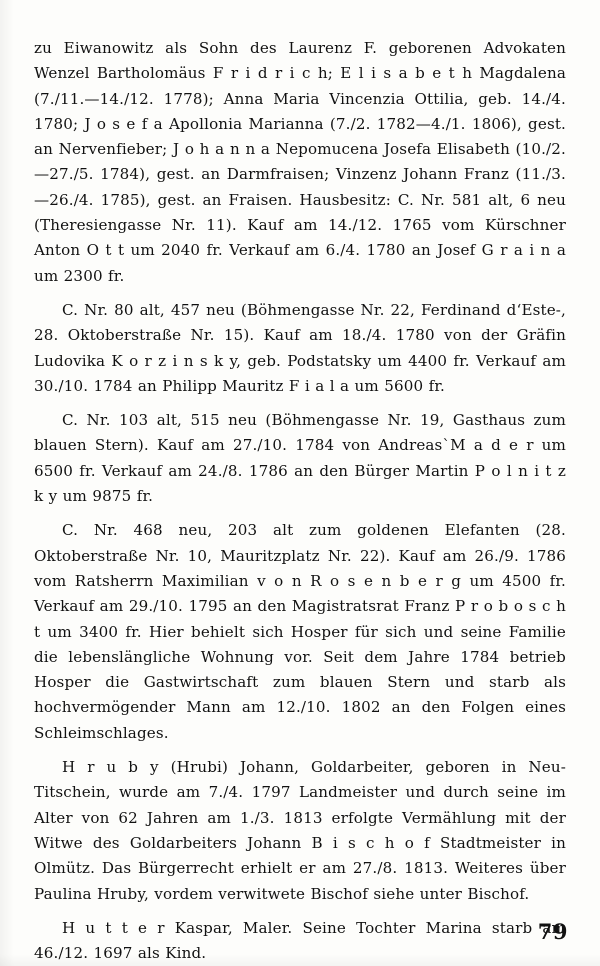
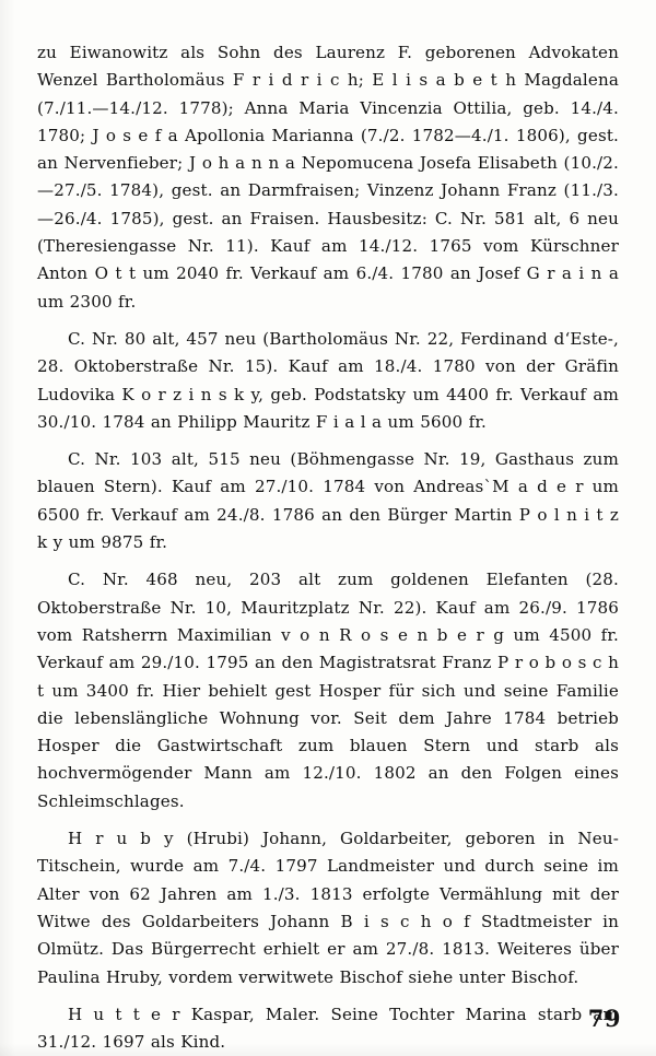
  zu Eiwanowitz als Sohn des Laurenz F. geborenen Advokaten Wenzel Bartholomäus F r i d r i c h; E l i s a b e t h Magdalena (7./11.—14./12. 1778); Anna Maria Vincenzia Ottilia, geb. 14./4. 1780; J o s e f a Apollonia Marianna (7./2. 1782—4./1. 1806), gest. an Nervenfieber; J o h a n n a Nepomucena Josefa Elisabeth (10./2.—27./5. 1784), gest. an Darmfraisen; Vinzenz Johann Franz (11./3.—26./4. 1785), gest. an Fraisen. Hausbesitz: C. Nr. 581 alt, 6 neu (Theresiengasse Nr. 11). Kauf am 14./12. 1765 vom Kürschner Anton O t t um 2040 fr. Verkauf am 6./4. 1780 an Josef G r a i n a um 2300 fr.
- C. Nr. 80 alt, 457 neu (Böhmengasse Nr. 22, Ferdinand d‘Este-, 28. Oktoberstraße Nr. 15). Kauf am 18./4. 1780 von der Gräfin Ludovika K o r z i n s k y, geb. Podstatsky um 4400 fr. Verkauf am 30./10. 1784 an Philipp Mauritz F i a l a um 5600 fr.
+ C. Nr. 80 alt, 457 neu (Bartholomäus Nr. 22, Ferdinand d‘Este-, 28. Oktoberstraße Nr. 15). Kauf am 18./4. 1780 von der Gräfin Ludovika K o r z i n s k y, geb. Podstatsky um 4400 fr. Verkauf am 30./10. 1784 an Philipp Mauritz F i a l a um 5600 fr.
  C. Nr. 103 alt, 515 neu (Böhmengasse Nr. 19, Gasthaus zum blauen Stern). Kauf am 27./10. 1784 von Andreas`M a d e r um 6500 fr. Verkauf am 24./8. 1786 an den Bürger Martin P o l n i t z k y um 9875 fr.
- C. Nr. 468 neu, 203 alt zum goldenen Elefanten (28. Oktoberstraße Nr. 10, Mauritzplatz Nr. 22). Kauf am 26./9. 1786 vom Ratsherrn Maximilian v o n R o s e n b e r g um 4500 fr. Verkauf am 29./10. 1795 an den Magistratsrat Franz P r o b o s c h t um 3400 fr. Hier behielt sich Hosper für sich und seine Familie die lebenslängliche Wohnung vor. Seit dem Jahre 1784 betrieb Hosper die Gastwirtschaft zum blauen Stern und starb als hochvermögender Mann am 12./10. 1802 an den Folgen eines Schleimschlages.
+ C. Nr. 468 neu, 203 alt zum goldenen Elefanten (28. Oktoberstraße Nr. 10, Mauritzplatz Nr. 22). Kauf am 26./9. 1786 vom Ratsherrn Maximilian v o n R o s e n b e r g um 4500 fr. Verkauf am 29./10. 1795 an den Magistratsrat Franz P r o b o s c h t um 3400 fr. Hier behielt gest Hosper für sich und seine Familie die lebenslängliche Wohnung vor. Seit dem Jahre 1784 betrieb Hosper die Gastwirtschaft zum blauen Stern und starb als hochvermögender Mann am 12./10. 1802 an den Folgen eines Schleimschlages.
  H r u b y (Hrubi) Johann, Goldarbeiter, geboren in Neu-Titschein, wurde am 7./4. 1797 Landmeister und durch seine im Alter von 62 Jahren am 1./3. 1813 erfolgte Vermählung mit der Witwe des Goldarbeiters Johann B i s c h o f Stadtmeister in Olmütz. Das Bürgerrecht erhielt er am 27./8. 1813. Weiteres über Paulina Hruby, vordem verwitwete Bischof siehe unter Bischof.
- H u t t e r Kaspar, Maler. Seine Tochter Marina starb am 46./12. 1697 als Kind.
+ H u t t e r Kaspar, Maler. Seine Tochter Marina starb am 31./12. 1697 als Kind.
  79
